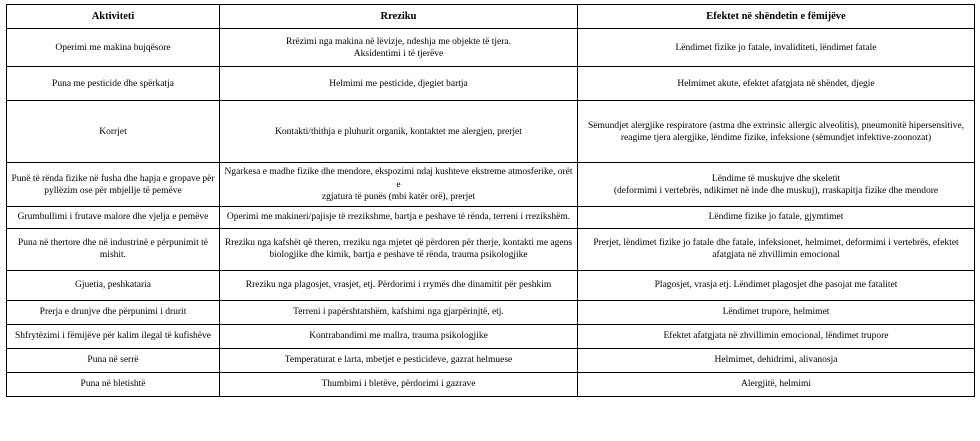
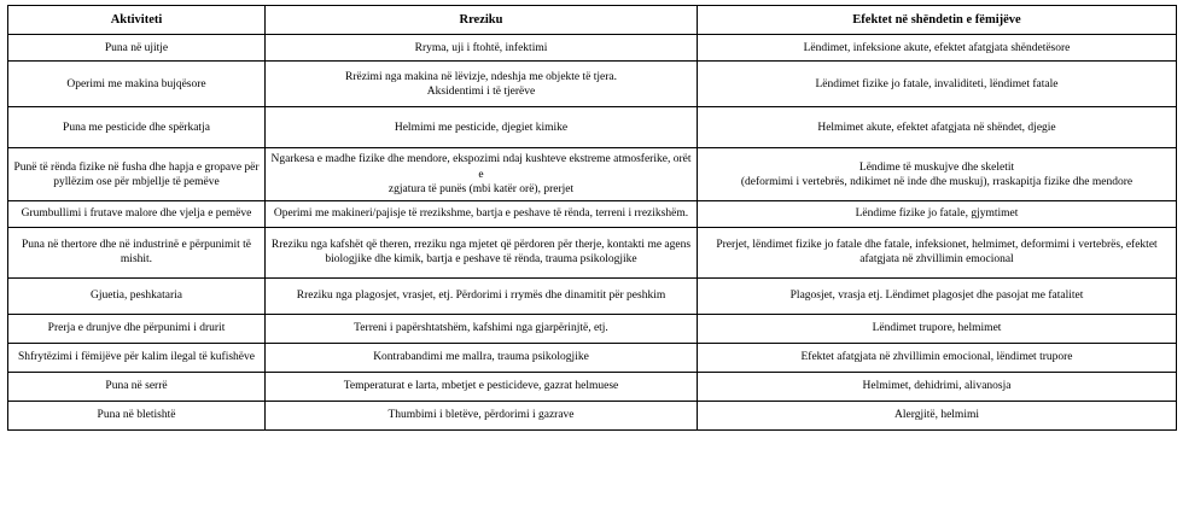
  Aktiviteti	Rreziku	Efektet në shëndetin e fëmijëve
+ Puna në ujitje	Rryma, uji i ftohtë, infektimi	Lëndimet, infeksione akute, efektet afatgjata shëndetësore
  Operimi me makina bujqësore	Rrëzimi nga makina në lëvizje, ndeshja me objekte të tjera.Aksidentimi i të tjerëve	Lëndimet fizike jo fatale, invaliditeti, lëndimet fatale
- Puna me pesticide dhe spërkatja	Helmimi me pesticide, djegiet bartja	Helmimet akute, efektet afatgjata në shëndet, djegie
+ Puna me pesticide dhe spërkatja	Helmimi me pesticide, djegiet kimike	Helmimet akute, efektet afatgjata në shëndet, djegie
- Korrjet	Kontakti/thithja e pluhurit organik, kontaktet me alergjen, prerjet	Sëmundjet alergjike respiratore (astma dhe extrinsic allergic alveolitis), pneumonitë hipersensitive,reagime tjera alergjike, lëndime fizike, infeksione (sëmundjet infektive-zoonozat)
  Punë të rënda fizike në fusha dhe hapja e gropave përpyllëzim ose për mbjellje të pemëve	Ngarkesa e madhe fizike dhe mendore, ekspozimi ndaj kushteve ekstreme atmosferike, orët ezgjatura të punës (mbi katër orë), prerjet	Lëndime të muskujve dhe skeletit(deformimi i vertebrës, ndikimet në inde dhe muskuj), rraskapitja fizike dhe mendore
  Grumbullimi i frutave malore dhe vjelja e pemëve	Operimi me makineri/pajisje të rrezikshme, bartja e peshave të rënda, terreni i rrezikshëm.	Lëndime fizike jo fatale, gjymtimet
  Puna në thertore dhe në industrinë e përpunimit tëmishit.	Rreziku nga kafshët që theren, rreziku nga mjetet që përdoren për therje, kontakti me agensbiologjike dhe kimik, bartja e peshave të rënda, trauma psikologjike	Prerjet, lëndimet fizike jo fatale dhe fatale, infeksionet, helmimet, deformimi i vertebrës, efektetafatgjata në zhvillimin emocional
  Gjuetia, peshkataria	Rreziku nga plagosjet, vrasjet, etj. Përdorimi i rrymës dhe dinamitit për peshkim	Plagosjet, vrasja etj. Lëndimet plagosjet dhe pasojat me fatalitet
  Prerja e drunjve dhe përpunimi i drurit	Terreni i papërshtatshëm, kafshimi nga gjarpërinjtë, etj.	Lëndimet trupore, helmimet
  Shfrytëzimi i fëmijëve për kalim ilegal të kufishëve	Kontrabandimi me mallra, trauma psikologjike	Efektet afatgjata në zhvillimin emocional, lëndimet trupore
  Puna në serrë	Temperaturat e larta, mbetjet e pesticideve, gazrat helmuese	Helmimet, dehidrimi, alivanosja
  Puna në bletishtë	Thumbimi i bletëve, përdorimi i gazrave	Alergjitë, helmimi
